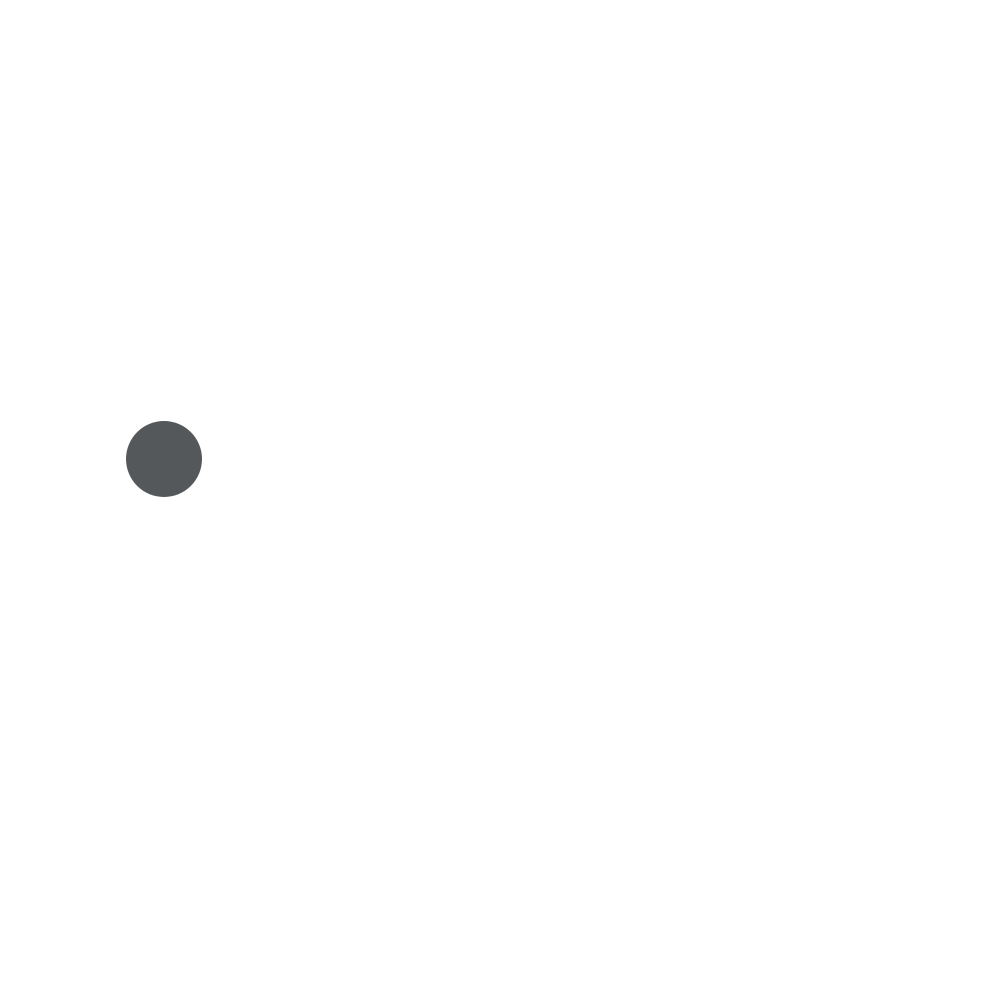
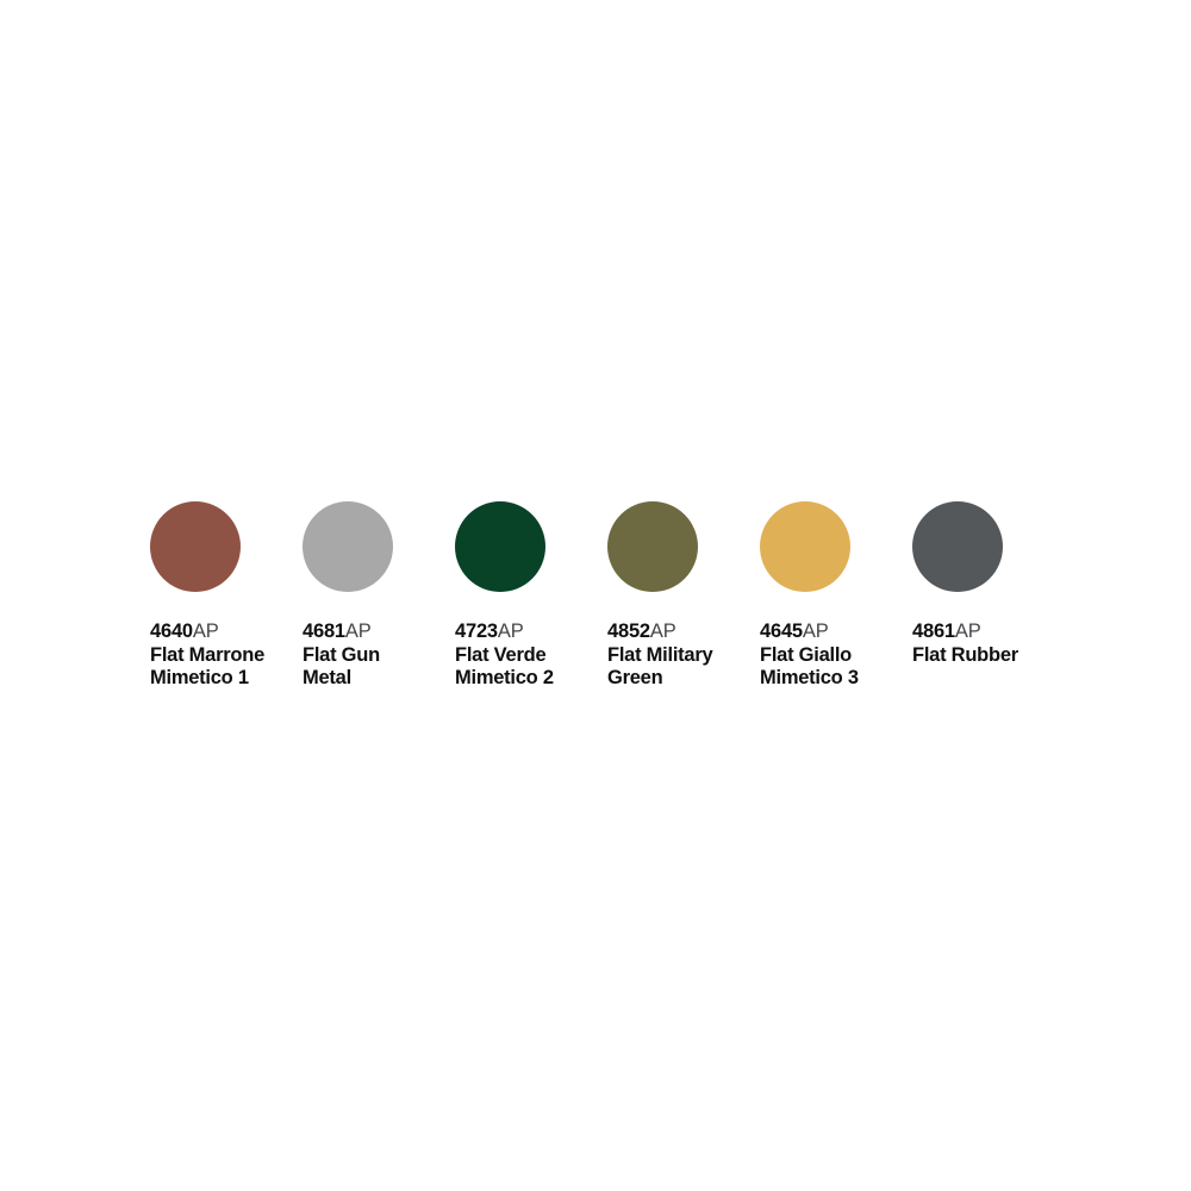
+ 4640AP
+ Flat Marrone
+ Mimetico 1
+ 4681AP
+ Flat Gun
+ Metal
+ 4723AP
+ Flat Verde
+ Mimetico 2
+ 4852AP
+ Flat Military
+ Green
+ 4645AP
+ Flat Giallo
+ Mimetico 3
+ 4861AP
+ Flat Rubber
